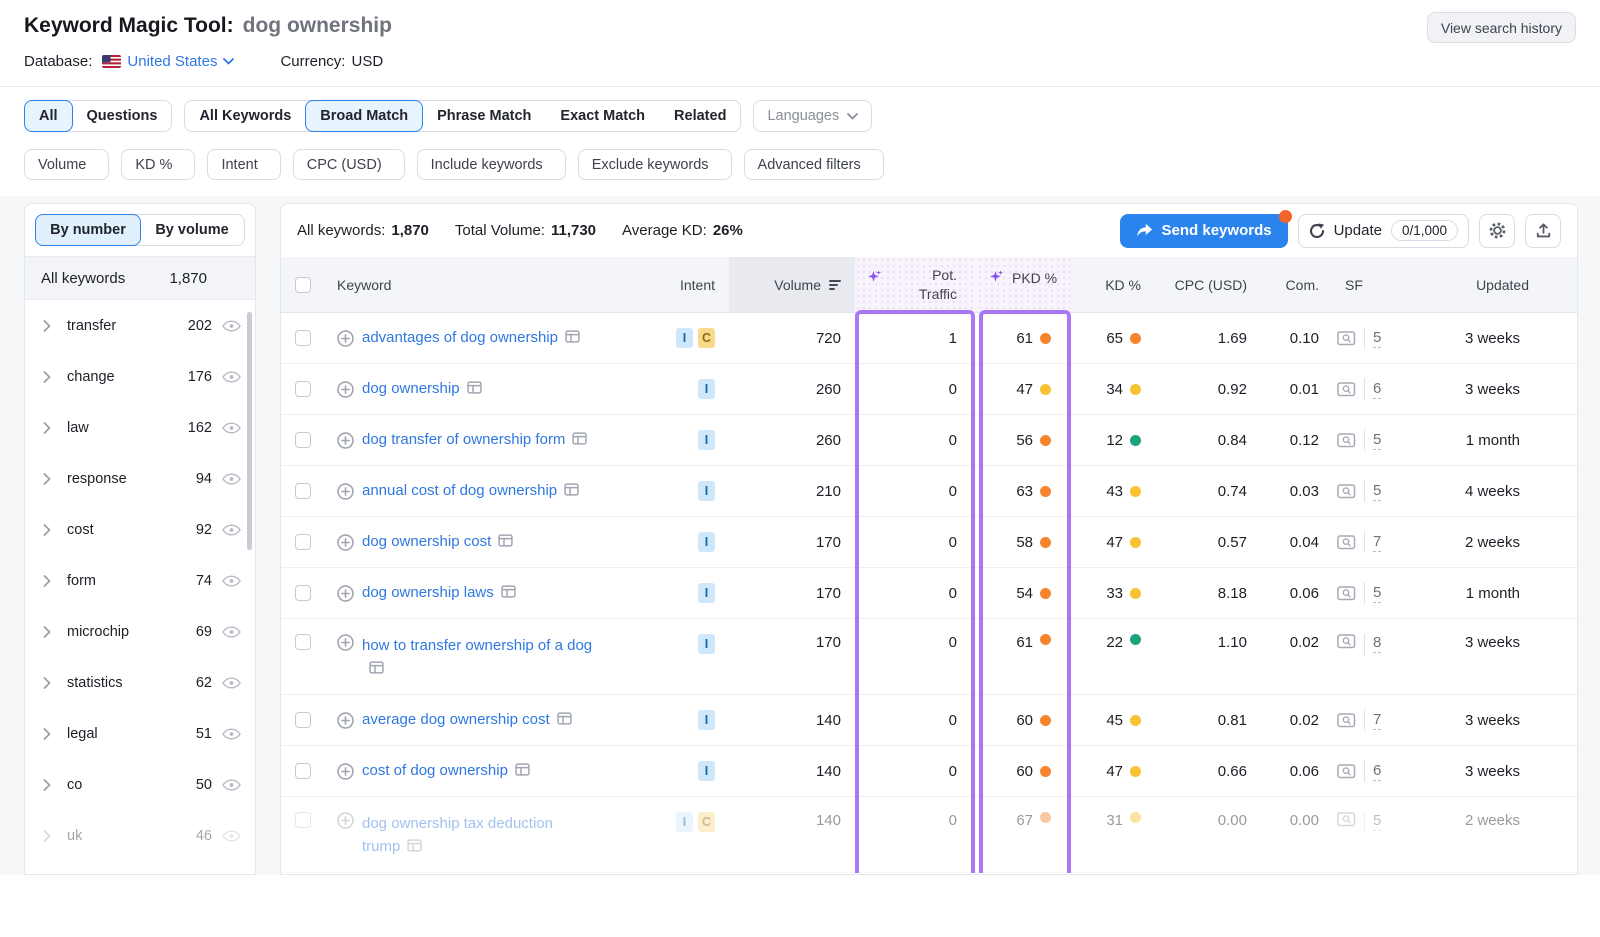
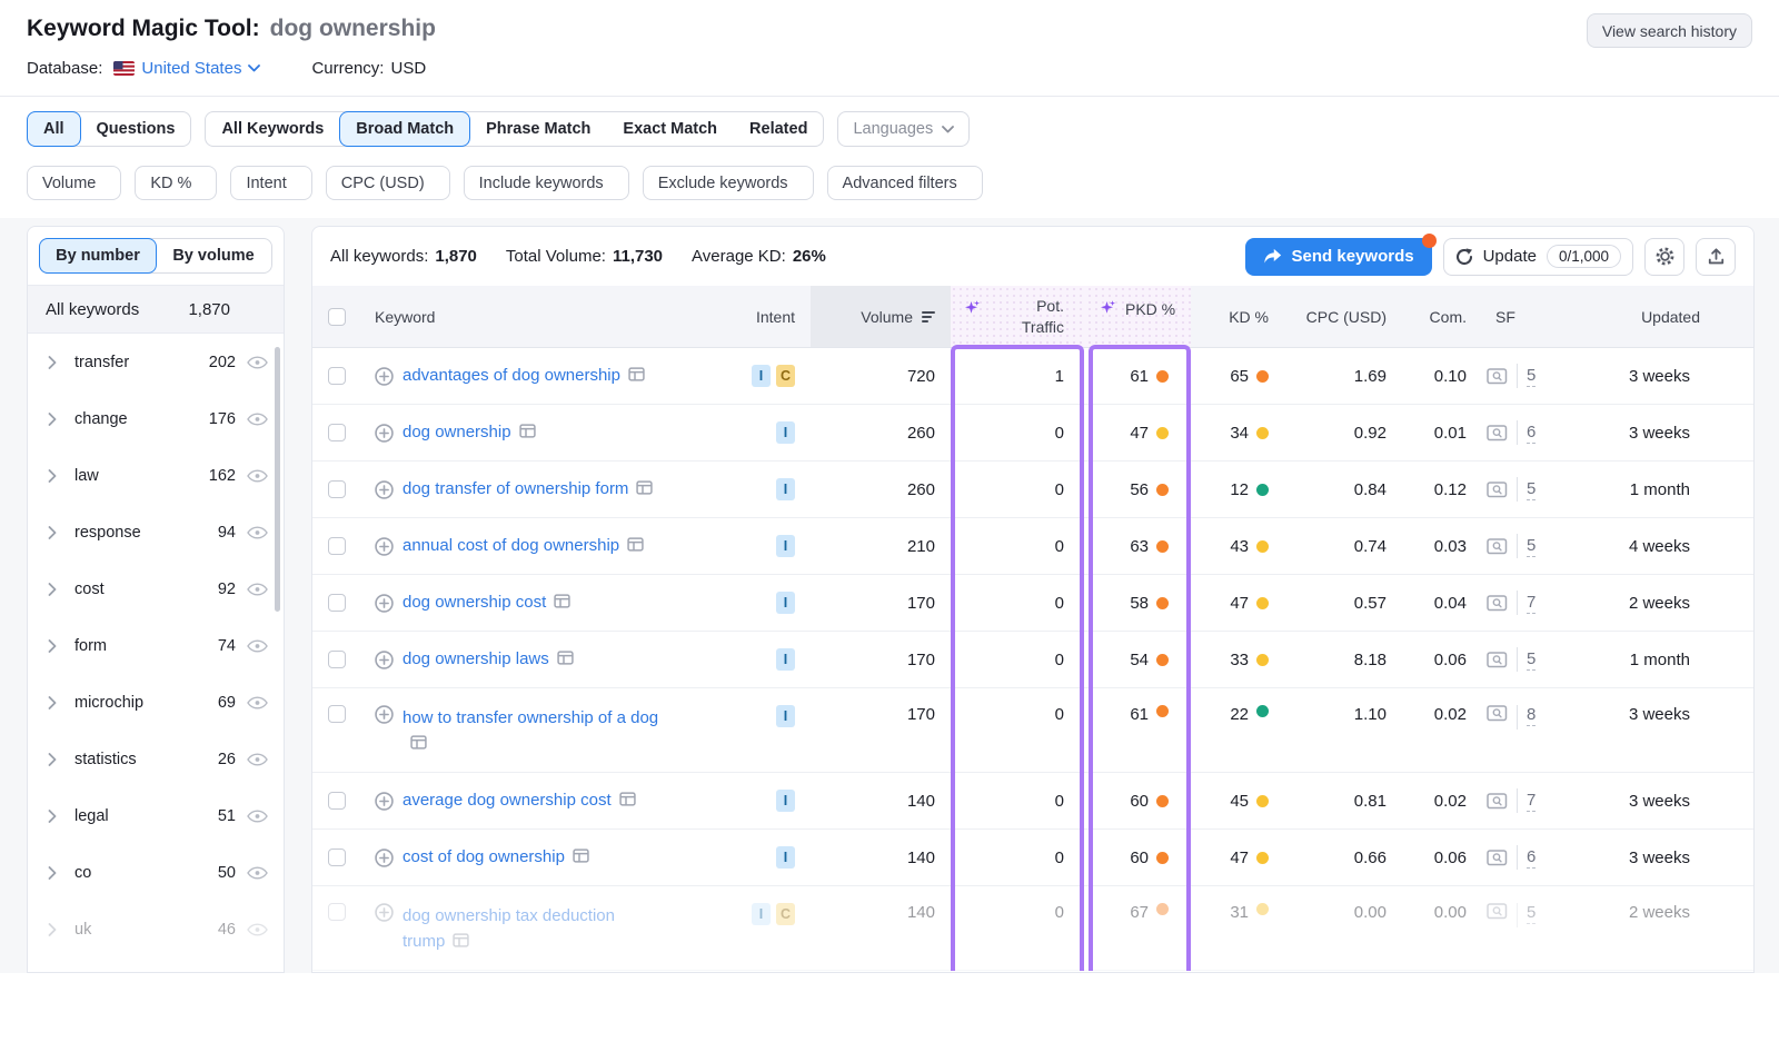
  Keyword Magic Tool:
  dog ownership
  Database:
  United States
  Currency:
  USD
  View search history
  All
  Questions
  All Keywords
  Broad Match
  Phrase Match
  Exact Match
  Related
  Languages
  Volume
  KD %
  Intent
  CPC (USD)
  Include keywords
  Exclude keywords
  Advanced filters
  By number
  By volume
  All keywords
  1,870
  transfer
  202
  change
  176
  law
  162
  response
  94
  cost
  92
  form
  74
  microchip
  69
  statistics
- 62
+ 26
  legal
  51
  co
  50
  uk
  46
  All keywords:
  1,870
  Total Volume:
  11,730
  Average KD:
  26%
  Send keywords
  Update
  0/1,000
  Keyword
  Intent
  Volume
  Pot.
  Traffic
  PKD %
  KD %
  CPC (USD)
  Com.
  SF
  Updated
  advantages of dog ownership
  I
  C
  720
  1
  61
  65
  1.69
  0.10
  5
  3 weeks
  dog ownership
  I
  260
  0
  47
  34
  0.92
  0.01
  6
  3 weeks
  dog transfer of ownership form
  I
  260
  0
  56
  12
  0.84
  0.12
  5
  1 month
  annual cost of dog ownership
  I
  210
  0
  63
  43
  0.74
  0.03
  5
  4 weeks
  dog ownership cost
  I
  170
  0
  58
  47
  0.57
  0.04
  7
  2 weeks
  dog ownership laws
  I
  170
  0
  54
  33
  8.18
  0.06
  5
  1 month
  how to transfer ownership of a dog
  I
  170
  0
  61
  22
  1.10
  0.02
  8
  3 weeks
  average dog ownership cost
  I
  140
  0
  60
  45
  0.81
  0.02
  7
  3 weeks
  cost of dog ownership
  I
  140
  0
  60
  47
  0.66
  0.06
  6
  3 weeks
  dog ownership tax deduction trump
  I
  C
  140
  0
  67
  31
  0.00
  0.00
  5
  2 weeks
